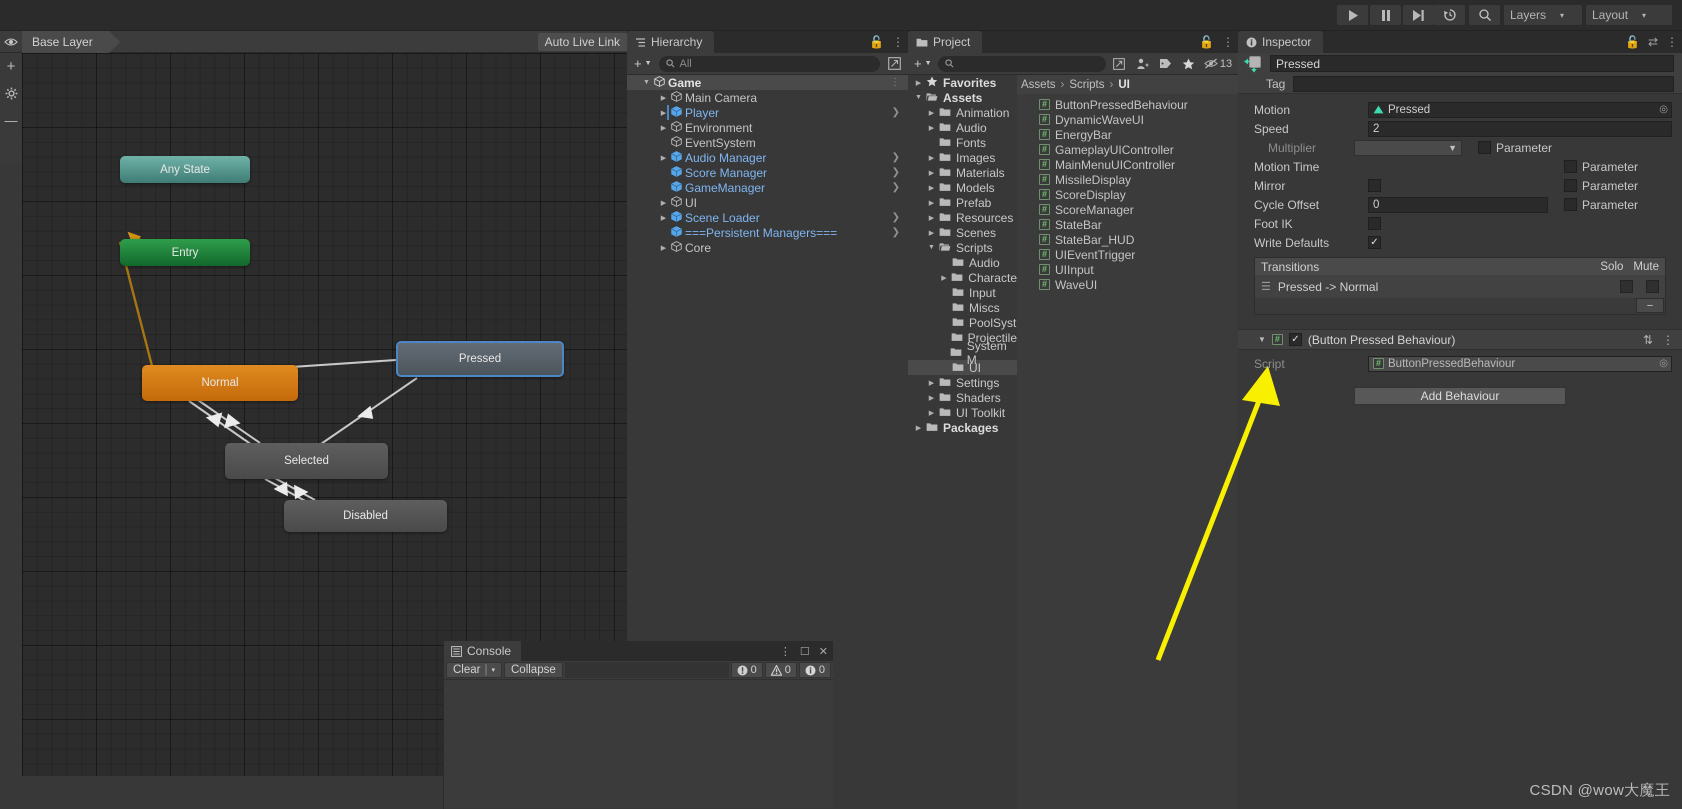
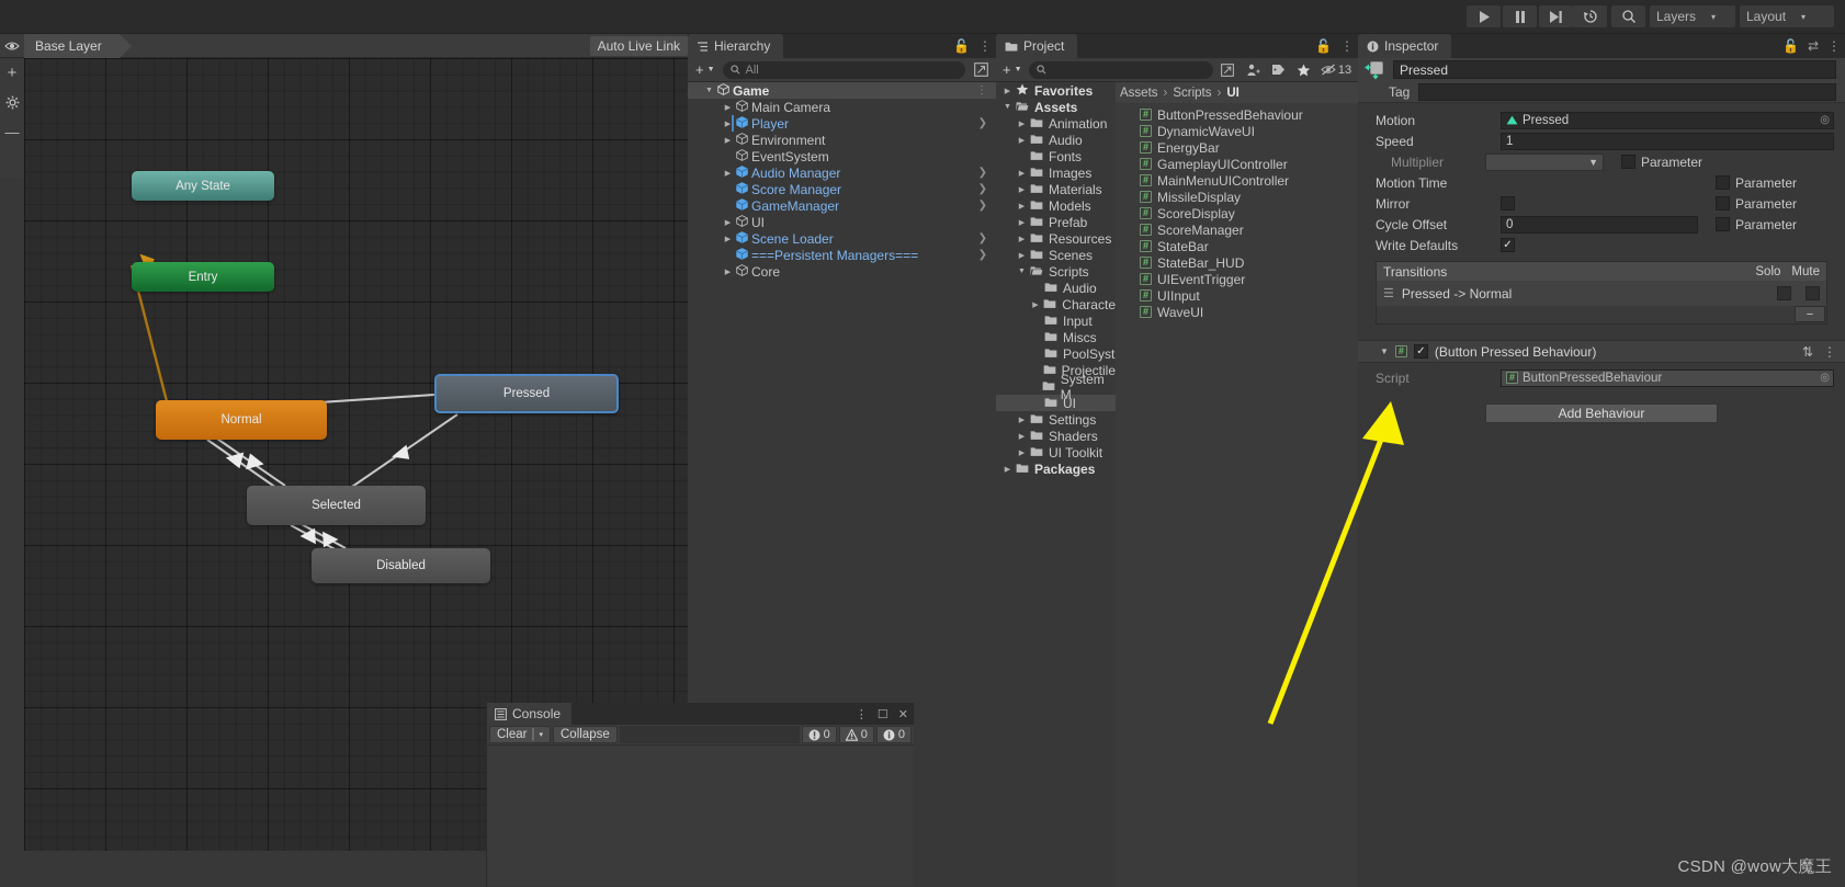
  Layers
  ▾
  Layout
  ▾
  Base Layer
  Auto Live Link
  +
  —
  Any State
  Entry
  Normal
  Pressed
  Selected
  Disabled
  Hierarchy
  🔓
  ⋮
  +
  All
  Game
  ⋮
  Main Camera
  Player
  ❯
  Environment
  EventSystem
  Audio Manager
  ❯
  Score Manager
  ❯
  GameManager
  ❯
  UI
  Scene Loader
  ❯
  ===Persistent Managers===
  ❯
  Core
  Project
  🔓
  ⋮
  +
  13
  Favorites
  Assets
  Animation
  Audio
  Fonts
  Images
  Materials
  Models
  Prefab
  Resources
  Scenes
  Scripts
  Audio
  Characte
  Input
  Miscs
  PoolSyst
  Projectile
  System M
  UI
  Settings
  Shaders
  UI Toolkit
  Packages
  Assets
  ›
  Scripts
  ›
  UI
  #
  ButtonPressedBehaviour
  #
  DynamicWaveUI
  #
  EnergyBar
  #
  GameplayUIController
  #
  MainMenuUIController
  #
  MissileDisplay
  #
  ScoreDisplay
  #
  ScoreManager
  #
  StateBar
  #
  StateBar_HUD
  #
  UIEventTrigger
  #
  UIInput
  #
  WaveUI
  Inspector
  🔓
  ⇄
  ⋮
  Pressed
  Tag
  Motion
  Pressed
  ◎
  Speed
- 2
+ 1
  Multiplier
  ▼
  Parameter
  Motion Time
  Parameter
  Mirror
  Parameter
  Cycle Offset
  0
  Parameter
- Foot IK
  Write Defaults
  ✓
  Transitions
  Solo
  Mute
  ☰
  Pressed -> Normal
  −
  ▼
  #
  ✓
  (Button Pressed Behaviour)
  ⇅
  ⋮
  Script
  #
  ButtonPressedBehaviour
  ◎
  Add Behaviour
  Console
  ⋮
  ☐
  ✕
  Clear
  |
  Collapse
  0
  0
  0
  CSDN @wow大魔王
